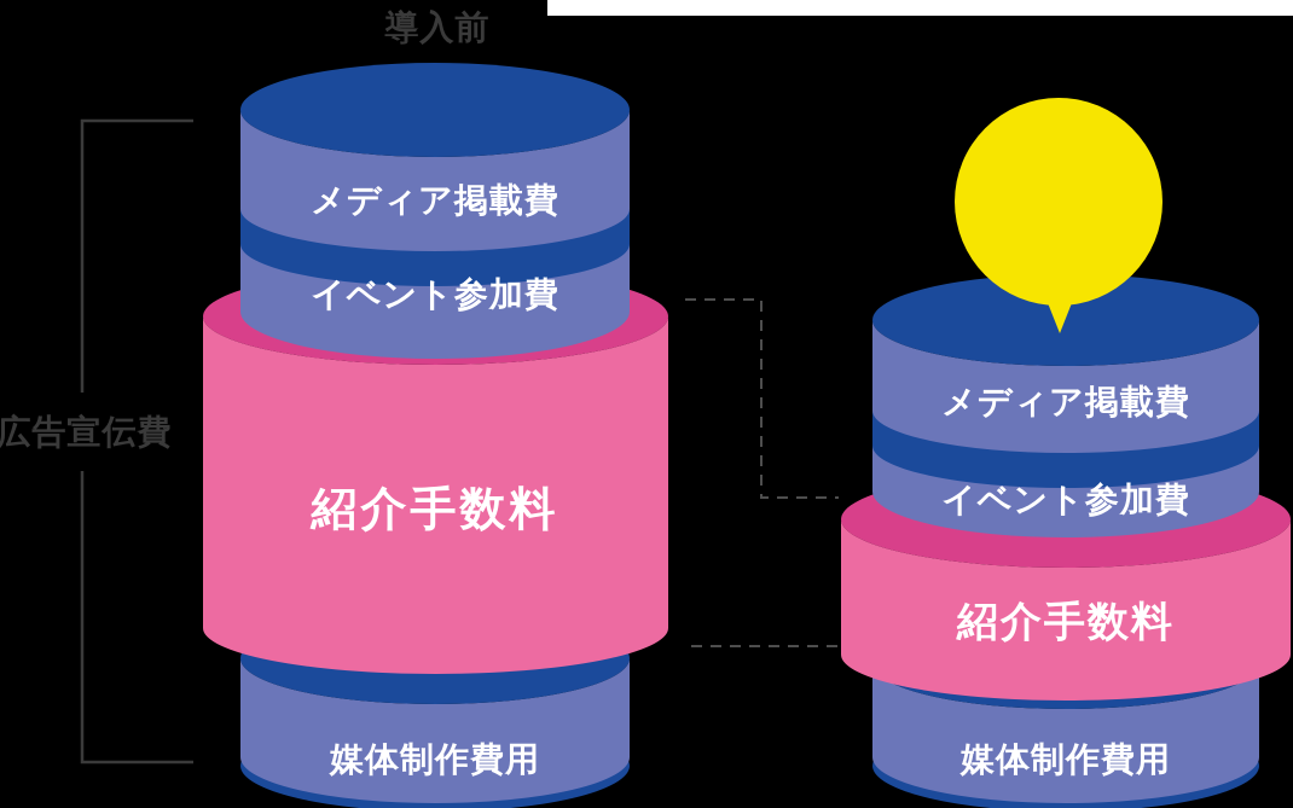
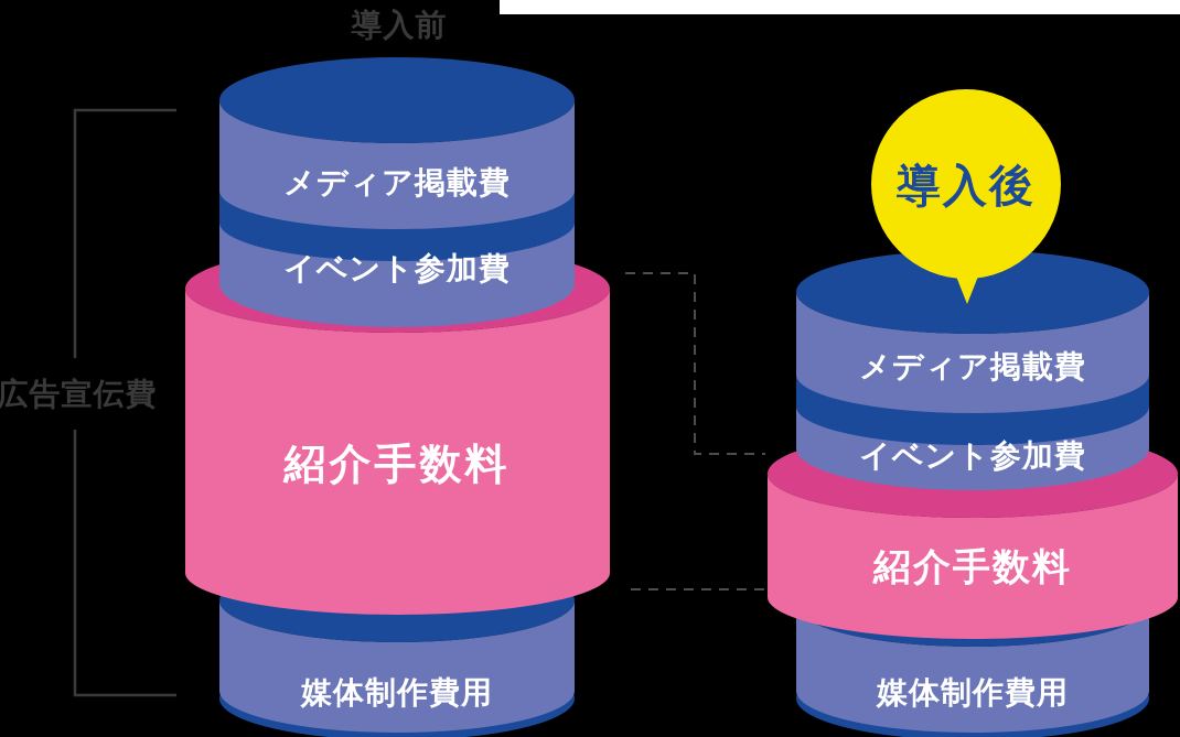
  導入前
  広告宣伝費
  メディア掲載費
  イベント参加費
  紹介手数料
  媒体制作費用
  メディア掲載費
  イベント参加費
  紹介手数料
  媒体制作費用
+ 導入後
